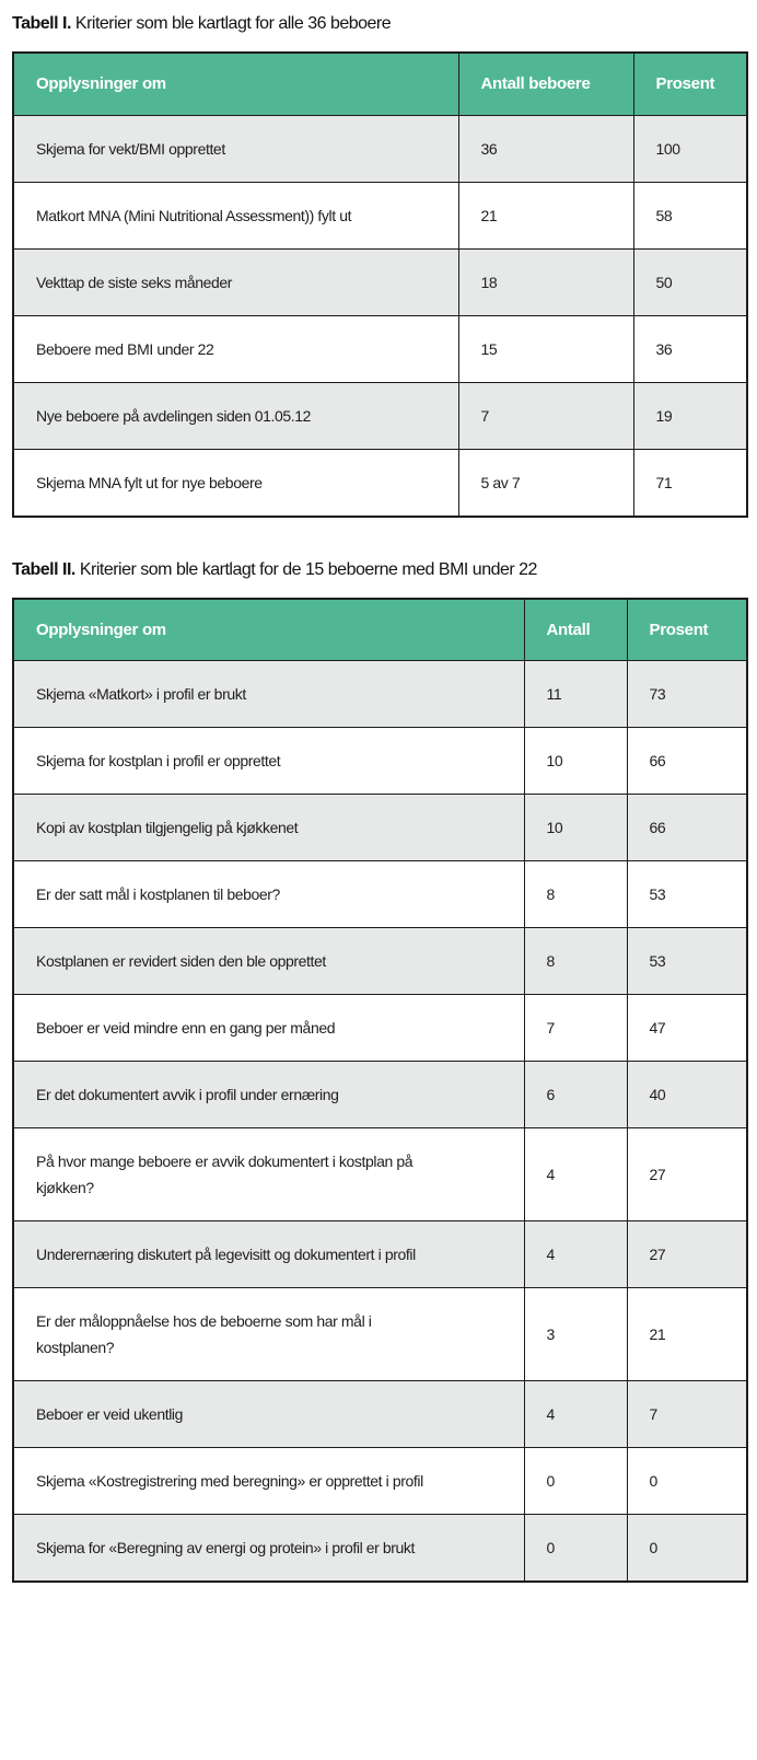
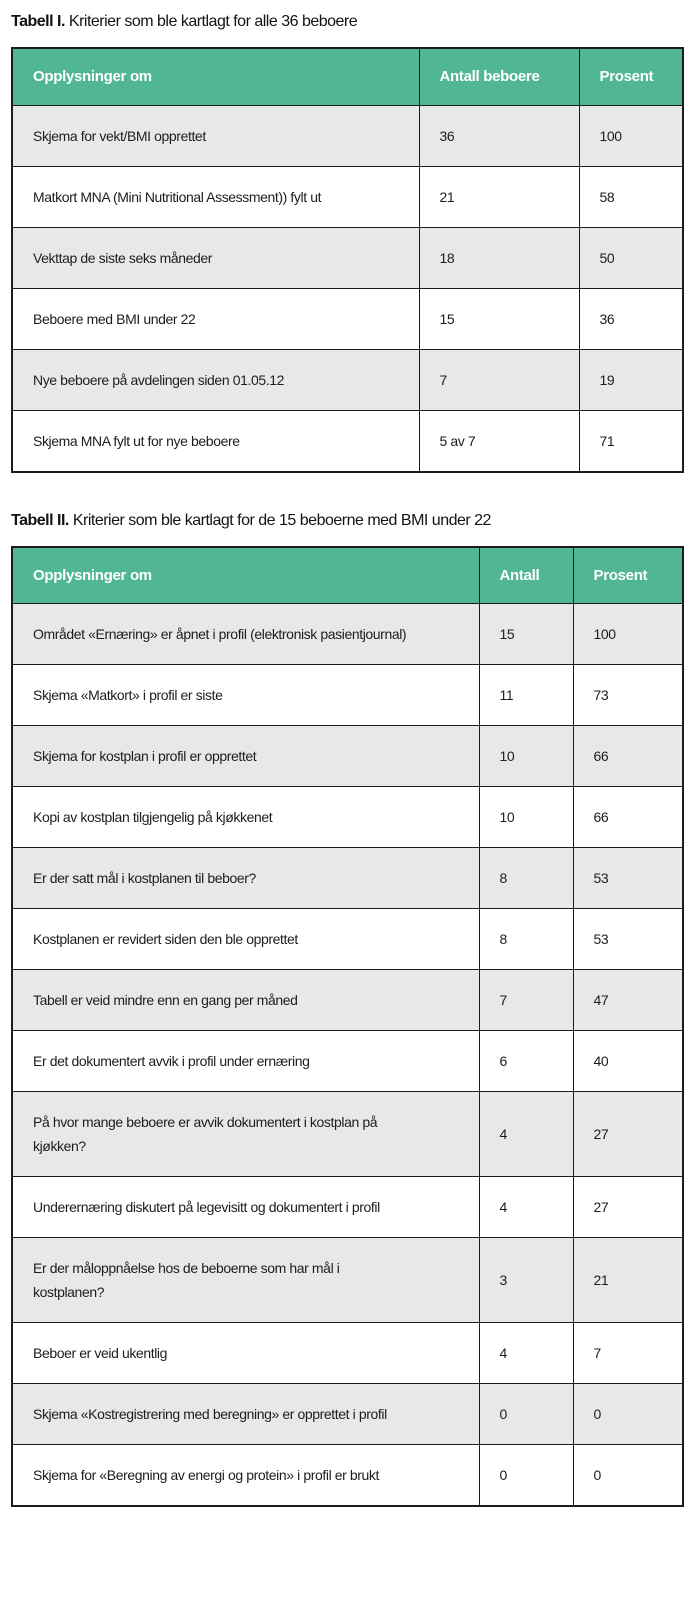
  Tabell I. Kriterier som ble kartlagt for alle 36 beboere
  Opplysninger om	Antall beboere	Prosent
  Skjema for vekt/BMI opprettet	36	100
  Matkort MNA (Mini Nutritional Assessment)) fylt ut	21	58
  Vekttap de siste seks måneder	18	50
  Beboere med BMI under 22	15	36
  Nye beboere på avdelingen siden 01.05.12	7	19
  Skjema MNA fylt ut for nye beboere	5 av 7	71
  Tabell II. Kriterier som ble kartlagt for de 15 beboerne med BMI under 22
  Opplysninger om	Antall	Prosent
+ Området «Ernæring» er åpnet i profil (elektronisk pasientjournal)	15	100
- Skjema «Matkort» i profil er brukt	11	73
+ Skjema «Matkort» i profil er siste	11	73
  Skjema for kostplan i profil er opprettet	10	66
  Kopi av kostplan tilgjengelig på kjøkkenet	10	66
  Er der satt mål i kostplanen til beboer?	8	53
  Kostplanen er revidert siden den ble opprettet	8	53
- Beboer er veid mindre enn en gang per måned	7	47
+ Tabell er veid mindre enn en gang per måned	7	47
  Er det dokumentert avvik i profil under ernæring	6	40
  På hvor mange beboere er avvik dokumentert i kostplan på kjøkken?	4	27
  Underernæring diskutert på legevisitt og dokumentert i profil	4	27
  Er der måloppnåelse hos de beboerne som har mål i kostplanen?	3	21
  Beboer er veid ukentlig	4	7
  Skjema «Kostregistrering med beregning» er opprettet i profil	0	0
  Skjema for «Beregning av energi og protein» i profil er brukt	0	0
